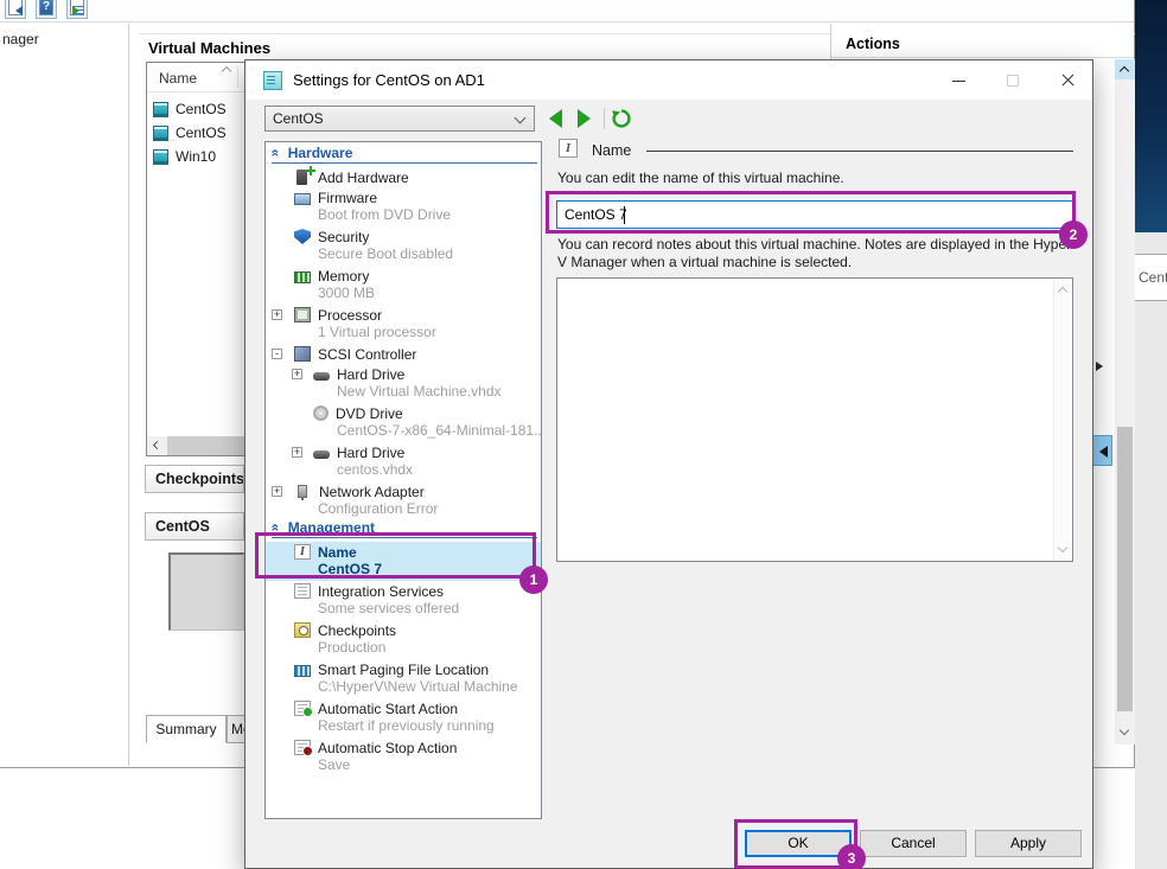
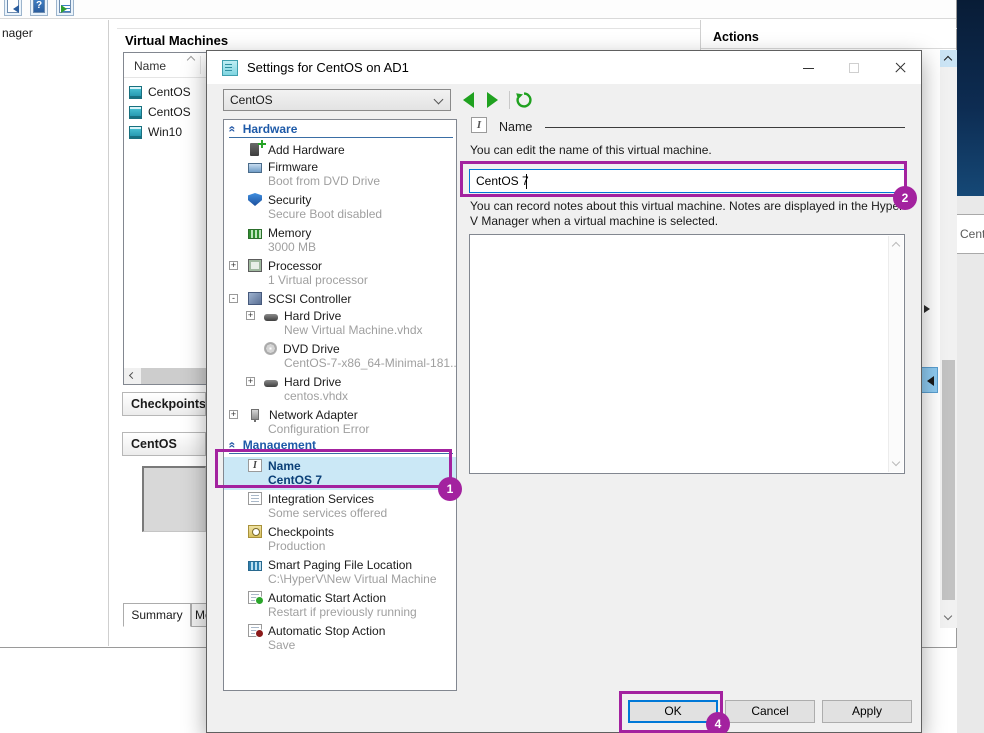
  Cen
  ?
  nager
  Virtual Machines
  Name
  CentOS
  CentOS
  Win10
  Checkpoints
  CentOS
  Summary
  Actions
  Settings for CentOS on AD1
  CentOS
  Hardware
  Add Hardware
  Firmware
  Boot from DVD Drive
  Security
  Secure Boot disabled
  Memory
  3000 MB
  +
  Processor
  1 Virtual processor
  -
  SCSI Controller
  +
  Hard Drive
  New Virtual Machine.vhdx
  DVD Drive
  CentOS-7-x86_64-Minimal-181..
  +
  Hard Drive
  centos.vhdx
  +
  Network Adapter
  Configuration Error
  Management
  Name
  CentOS 7
  Integration Services
  Some services offered
  Checkpoints
  Production
  Smart Paging File Location
  C:\HyperV\New Virtual Machine
  Automatic Start Action
  Restart if previously running
  Automatic Stop Action
  Save
  Name
  You can edit the name of this virtual machine.
  CentOS
  You can record notes about this virtual machine. Notes are displayed in the HypV Manager when a virtual machine is selected.
  OK
  Cancel
  Apply
  1
  2
- 3
+ 4
